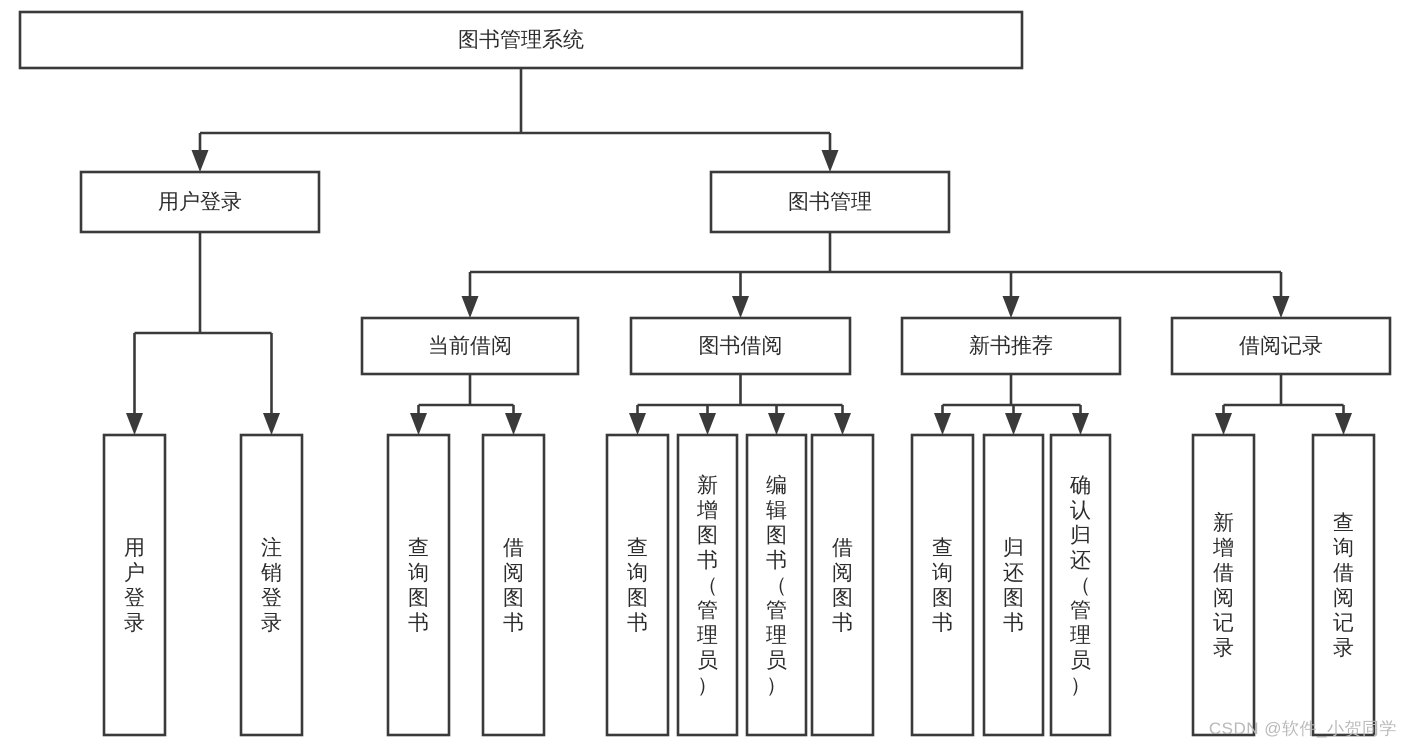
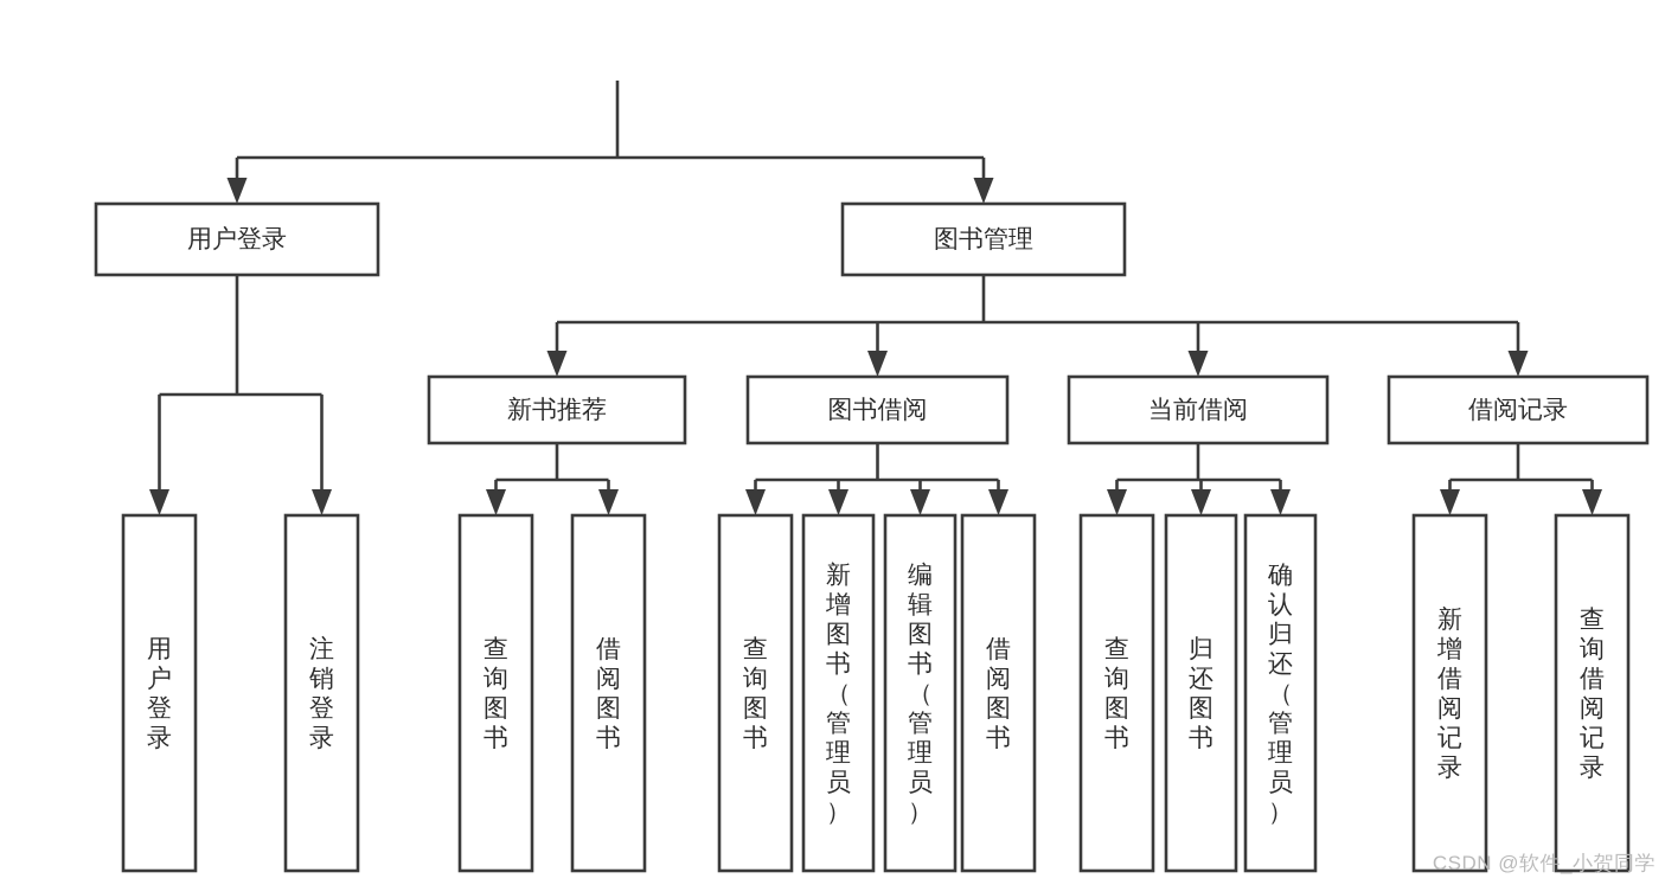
- 图书管理系统
  用户登录
  图书管理
- 当前借阅
+ 新书推荐
  图书借阅
- 新书推荐
+ 当前借阅
  借阅记录
  用户登录
  注销登录
  查询图书
  借阅图书
  查询图书
  新增图书（管理员）
  编辑图书（管理员）
  借阅图书
  查询图书
  归还图书
  确认归还（管理员）
  新增借阅记录
  查询借阅记录
  CSDN @软件_小贺同学
